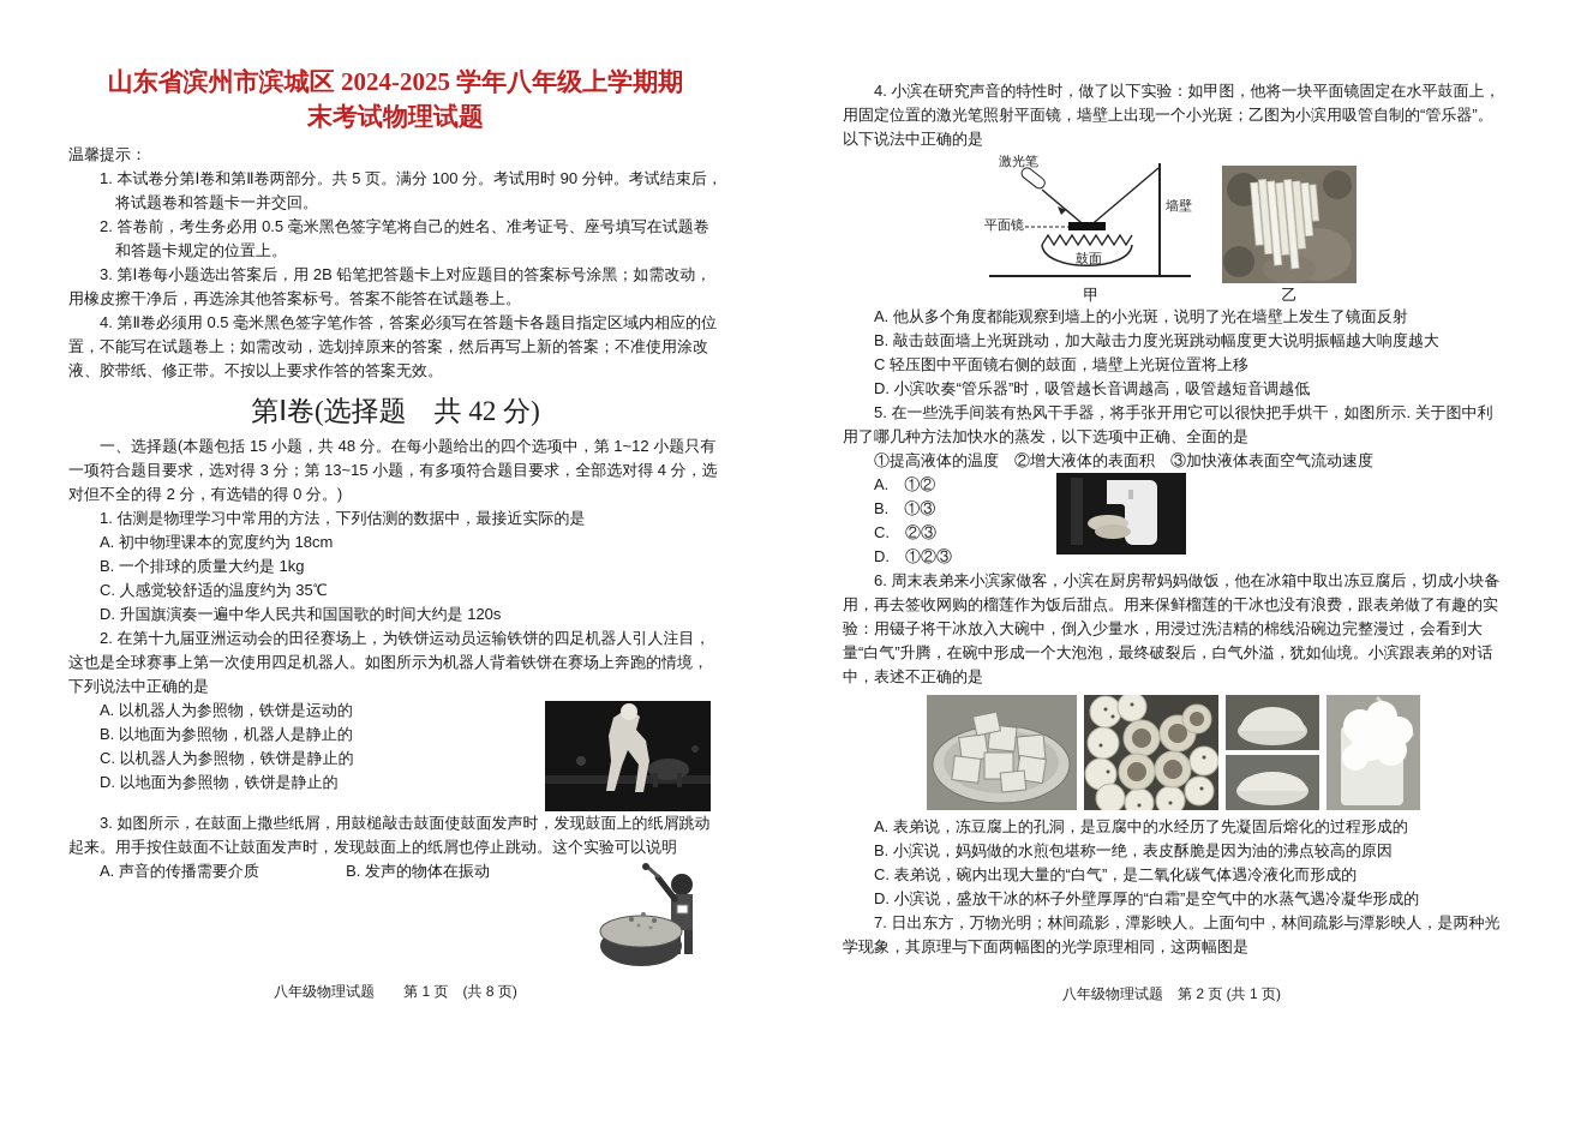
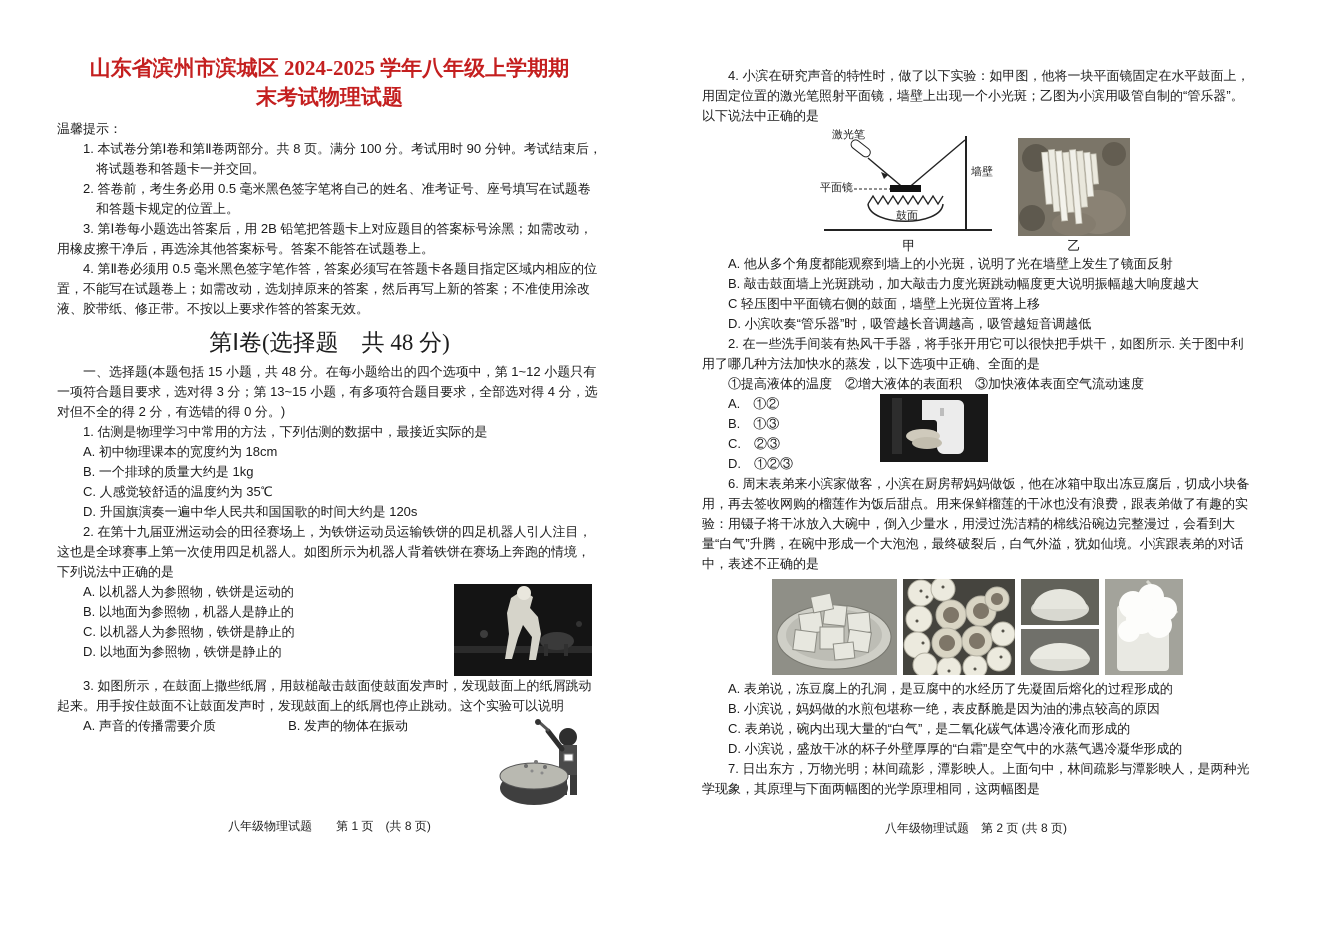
  山东省滨州市滨城区 2024-2025 学年八年级上学期期
  末考试物理试题
  温馨提示：
- 1. 本试卷分第Ⅰ卷和第Ⅱ卷两部分。共 5 页。满分 100 分。考试用时 90 分钟。考试结束后，将试题卷和答题卡一并交回。
+ 1. 本试卷分第Ⅰ卷和第Ⅱ卷两部分。共 8 页。满分 100 分。考试用时 90 分钟。考试结束后，将试题卷和答题卡一并交回。
  2. 答卷前，考生务必用 0.5 毫米黑色签字笔将自己的姓名、准考证号、座号填写在试题卷和答题卡规定的位置上。
  3. 第Ⅰ卷每小题选出答案后，用 2B 铅笔把答题卡上对应题目的答案标号涂黑；如需改动，用橡皮擦干净后，再选涂其他答案标号。答案不能答在试题卷上。
  4. 第Ⅱ卷必须用 0.5 毫米黑色签字笔作答，答案必须写在答题卡各题目指定区域内相应的位置，不能写在试题卷上；如需改动，选划掉原来的答案，然后再写上新的答案；不准使用涂改液、胶带纸、修正带。不按以上要求作答的答案无效。
- 第Ⅰ卷(选择题 共 42 分)
+ 第Ⅰ卷(选择题 共 48 分)
  一、选择题(本题包括 15 小题，共 48 分。在每小题给出的四个选项中，第 1~12 小题只有一项符合题目要求，选对得 3 分；第 13~15 小题，有多项符合题目要求，全部选对得 4 分，选对但不全的得 2 分，有选错的得 0 分。)
  1. 估测是物理学习中常用的方法，下列估测的数据中，最接近实际的是
  A. 初中物理课本的宽度约为 18cm
  B. 一个排球的质量大约是 1kg
  C. 人感觉较舒适的温度约为 35℃
  D. 升国旗演奏一遍中华人民共和国国歌的时间大约是 120s
  2. 在第十九届亚洲运动会的田径赛场上，为铁饼运动员运输铁饼的四足机器人引人注目，这也是全球赛事上第一次使用四足机器人。如图所示为机器人背着铁饼在赛场上奔跑的情境，下列说法中正确的是
  A. 以机器人为参照物，铁饼是运动的
  B. 以地面为参照物，机器人是静止的
  C. 以机器人为参照物，铁饼是静止的
  D. 以地面为参照物，铁饼是静止的
  3. 如图所示，在鼓面上撒些纸屑，用鼓槌敲击鼓面使鼓面发声时，发现鼓面上的纸屑跳动起来。用手按住鼓面不让鼓面发声时，发现鼓面上的纸屑也停止跳动。这个实验可以说明
  A. 声音的传播需要介质 B. 发声的物体在振动
  八年级物理试题 第 1 页 (共 8 页)
  4. 小滨在研究声音的特性时，做了以下实验：如甲图，他将一块平面镜固定在水平鼓面上，用固定位置的激光笔照射平面镜，墙壁上出现一个小光斑；乙图为小滨用吸管自制的“管乐器”。以下说法中正确的是
  激光笔
  墙壁
  平面镜
  鼓面
  甲
  乙
  A. 他从多个角度都能观察到墙上的小光斑，说明了光在墙壁上发生了镜面反射
  B. 敲击鼓面墙上光斑跳动，加大敲击力度光斑跳动幅度更大说明振幅越大响度越大
  C 轻压图中平面镜右侧的鼓面，墙壁上光斑位置将上移
  D. 小滨吹奏“管乐器”时，吸管越长音调越高，吸管越短音调越低
- 5. 在一些洗手间装有热风干手器，将手张开用它可以很快把手烘干，如图所示. 关于图中利用了哪几种方法加快水的蒸发，以下选项中正确、全面的是
+ 2. 在一些洗手间装有热风干手器，将手张开用它可以很快把手烘干，如图所示. 关于图中利用了哪几种方法加快水的蒸发，以下选项中正确、全面的是
  ①提高液体的温度 ②增大液体的表面积 ③加快液体表面空气流动速度
  A. ①②
  B. ①③
  C. ②③
  D. ①②③
  6. 周末表弟来小滨家做客，小滨在厨房帮妈妈做饭，他在冰箱中取出冻豆腐后，切成小块备用，再去签收网购的榴莲作为饭后甜点。用来保鲜榴莲的干冰也没有浪费，跟表弟做了有趣的实验：用镊子将干冰放入大碗中，倒入少量水，用浸过洗洁精的棉线沿碗边完整漫过，会看到大量“白气”升腾，在碗中形成一个大泡泡，最终破裂后，白气外溢，犹如仙境。小滨跟表弟的对话中，表述不正确的是
  A. 表弟说，冻豆腐上的孔洞，是豆腐中的水经历了先凝固后熔化的过程形成的
  B. 小滨说，妈妈做的水煎包堪称一绝，表皮酥脆是因为油的沸点较高的原因
  C. 表弟说，碗内出现大量的“白气”，是二氧化碳气体遇冷液化而形成的
  D. 小滨说，盛放干冰的杯子外壁厚厚的“白霜”是空气中的水蒸气遇冷凝华形成的
  7. 日出东方，万物光明；林间疏影，潭影映人。上面句中，林间疏影与潭影映人，是两种光学现象，其原理与下面两幅图的光学原理相同，这两幅图是
- 八年级物理试题 第 2 页 (共 1 页)
+ 八年级物理试题 第 2 页 (共 8 页)
